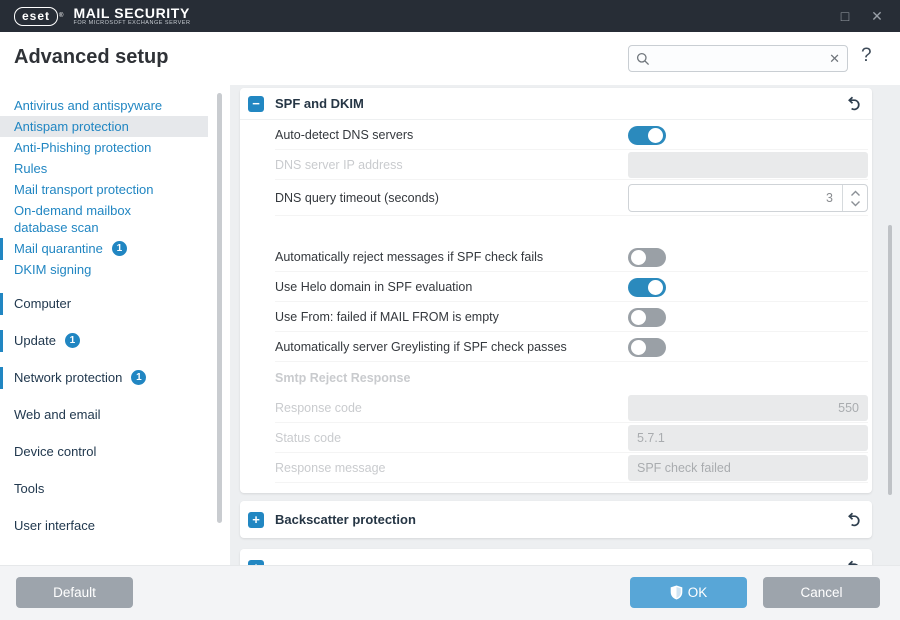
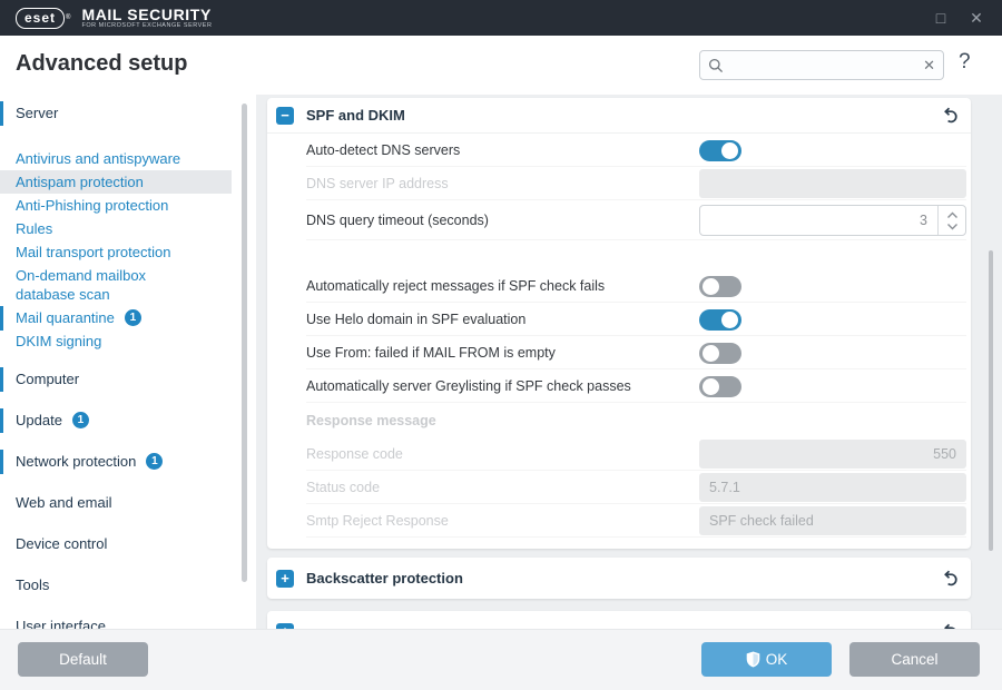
  eset
  MAIL SECURITY
  □
  ✕
  Advanced setup
  ✕
  ?
+ Server
  Antivirus and antispyware
  Antispam protection
  Anti-Phishing protection
  Rules
  Mail transport protection
  On-demand mailbox database scan
  Mail quarantine
  1
  DKIM signing
  Computer
  Update
  1
  Network protection
  1
  Web and email
  Device control
  Tools
  User interface
  −
  SPF and DKIM
  Auto-detect DNS servers
  DNS server IP address
  DNS query timeout (seconds)
  3
  Automatically reject messages if SPF check fails
  Use Helo domain in SPF evaluation
  Use From: failed if MAIL FROM is empty
  Automatically server Greylisting if SPF check passes
- Smtp Reject Response
+ Response message
  Response code
  550
  Status code
  5.7.1
- Response message
+ Smtp Reject Response
  SPF check failed
  +
  Backscatter protection
  Default
  OK
  Cancel
